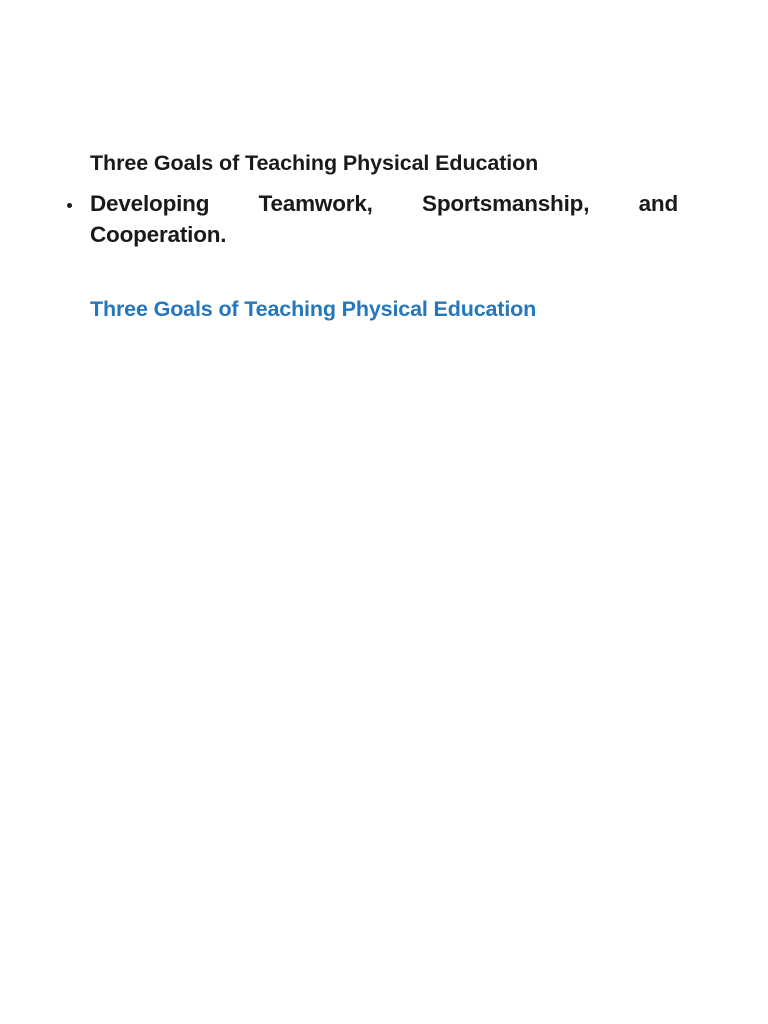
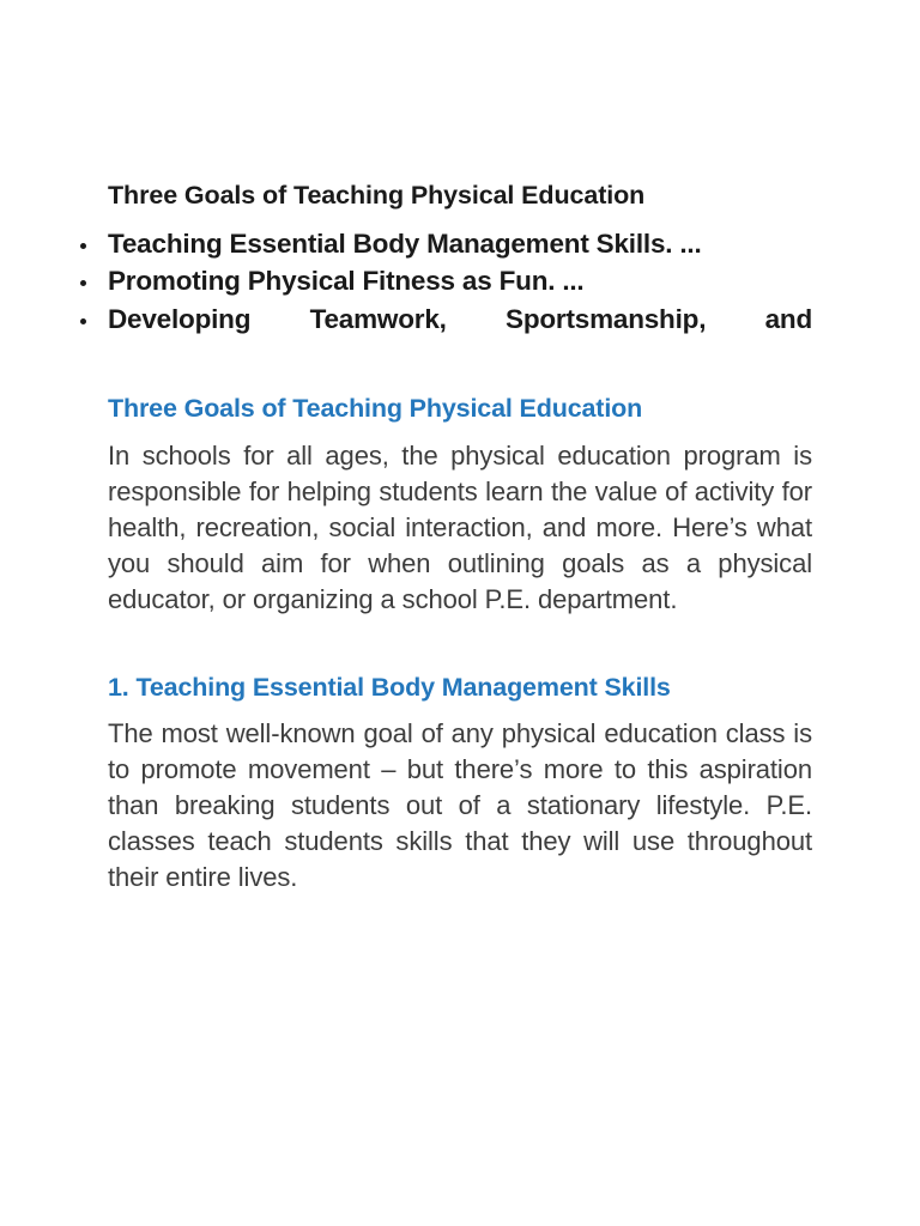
  Three Goals of Teaching Physical Education
+ Teaching Essential Body Management Skills. ...
+ Promoting Physical Fitness as Fun. ...
  Developing Teamwork, Sportsmanship, and
- Cooperation.
  Three Goals of Teaching Physical Education
+ In schools for all ages, the physical education program is responsible for helping students learn the value of activity for health, recreation, social interaction, and more. Here’s what you should aim for when outlining goals as a physical educator, or organizing a school P.E. department.
+ 1. Teaching Essential Body Management Skills
+ The most well-known goal of any physical education class is to promote movement – but there’s more to this aspiration than breaking students out of a stationary lifestyle. P.E. classes teach students skills that they will use throughout their entire lives.
